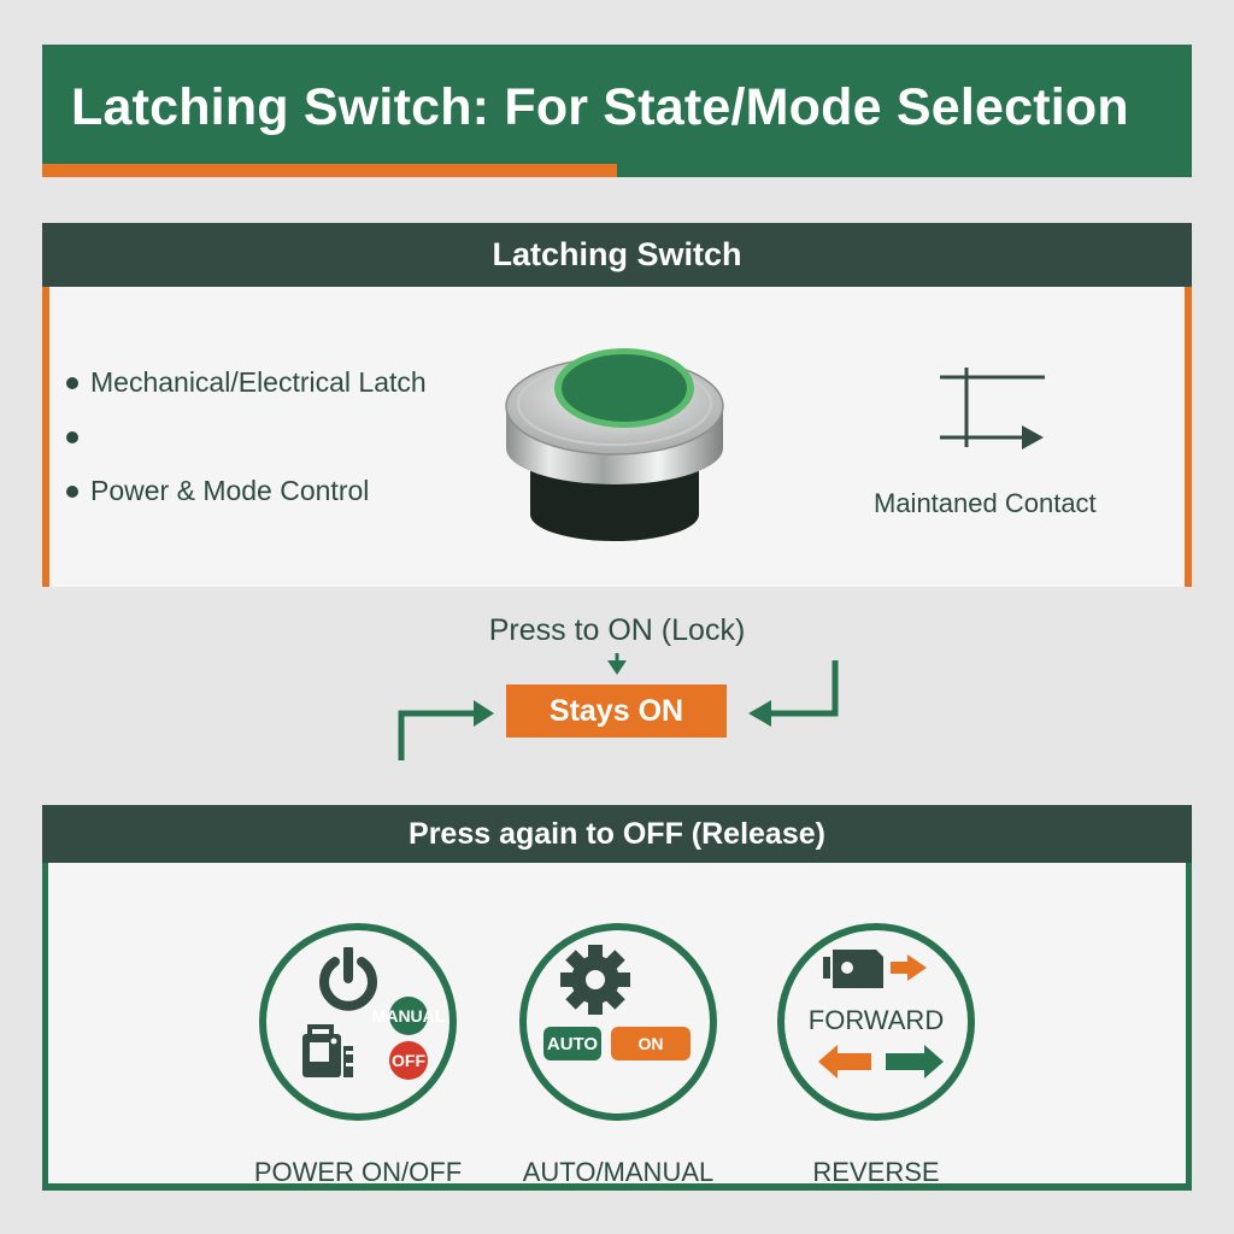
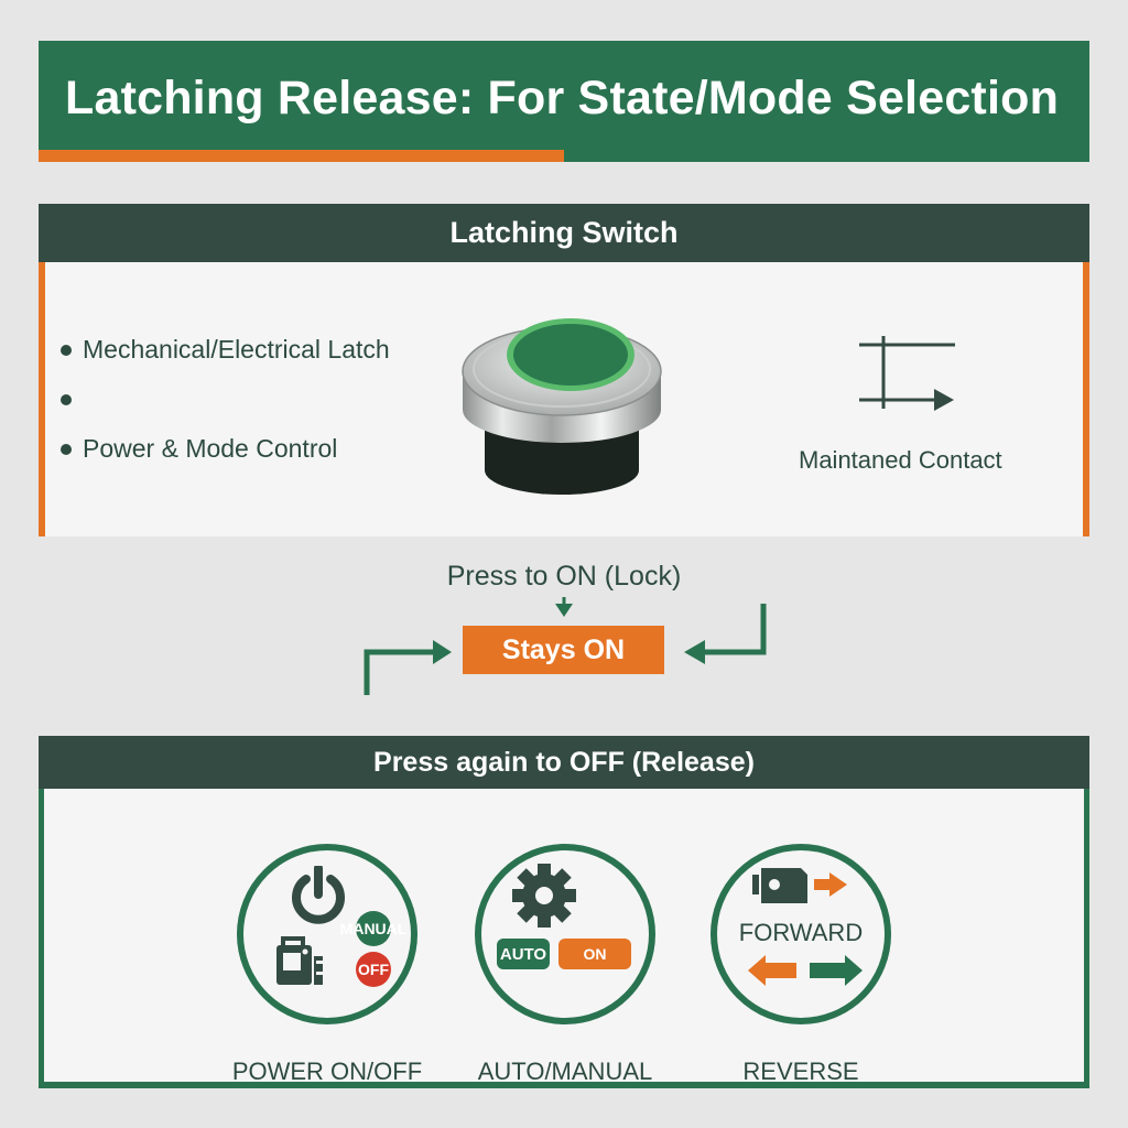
- Latching Switch: For State/Mode Selection
+ Latching Release: For State/Mode Selection
  Latching Switch
  Mechanical/Electrical Latch
  Power & Mode Control
  Maintaned Contact
  Press to ON (Lock)
  Stays ON
  Press again to OFF (Release)
  MANUAL
  OFF
  POWER ON/OFF
  AUTO
  ON
  AUTO/MANUAL
  FORWARD
  REVERSE
